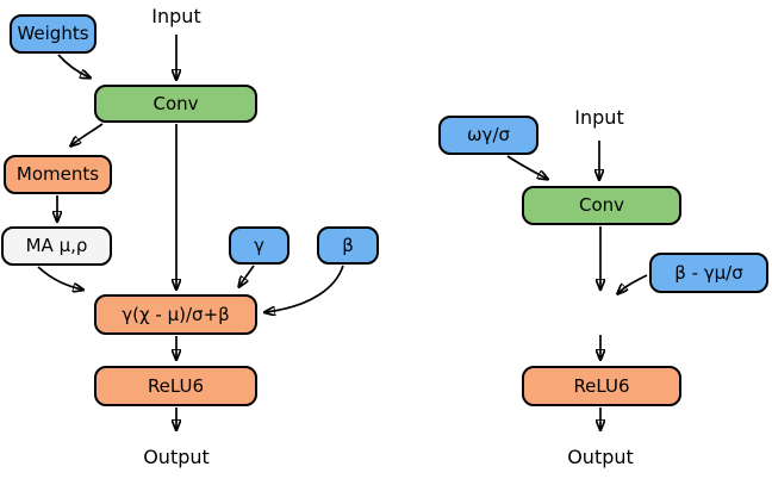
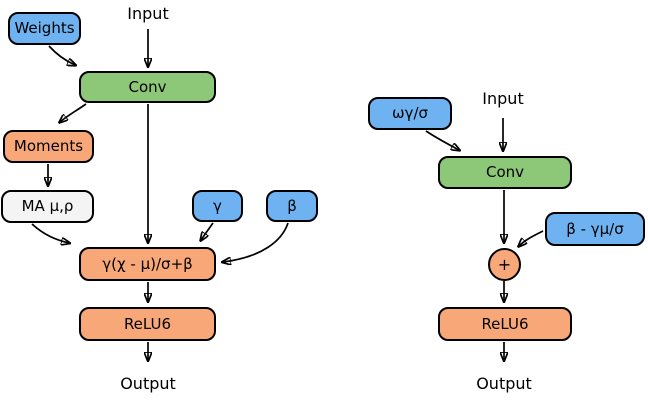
  Input
  Weights
  Conv
  Moments
  MA μ,ρ
  γ
  β
  γ(χ - μ)/σ+β
  ReLU6
  Output
  Input
  ωγ/σ
  Conv
  β - γμ/σ
+ +
  ReLU6
  Output
